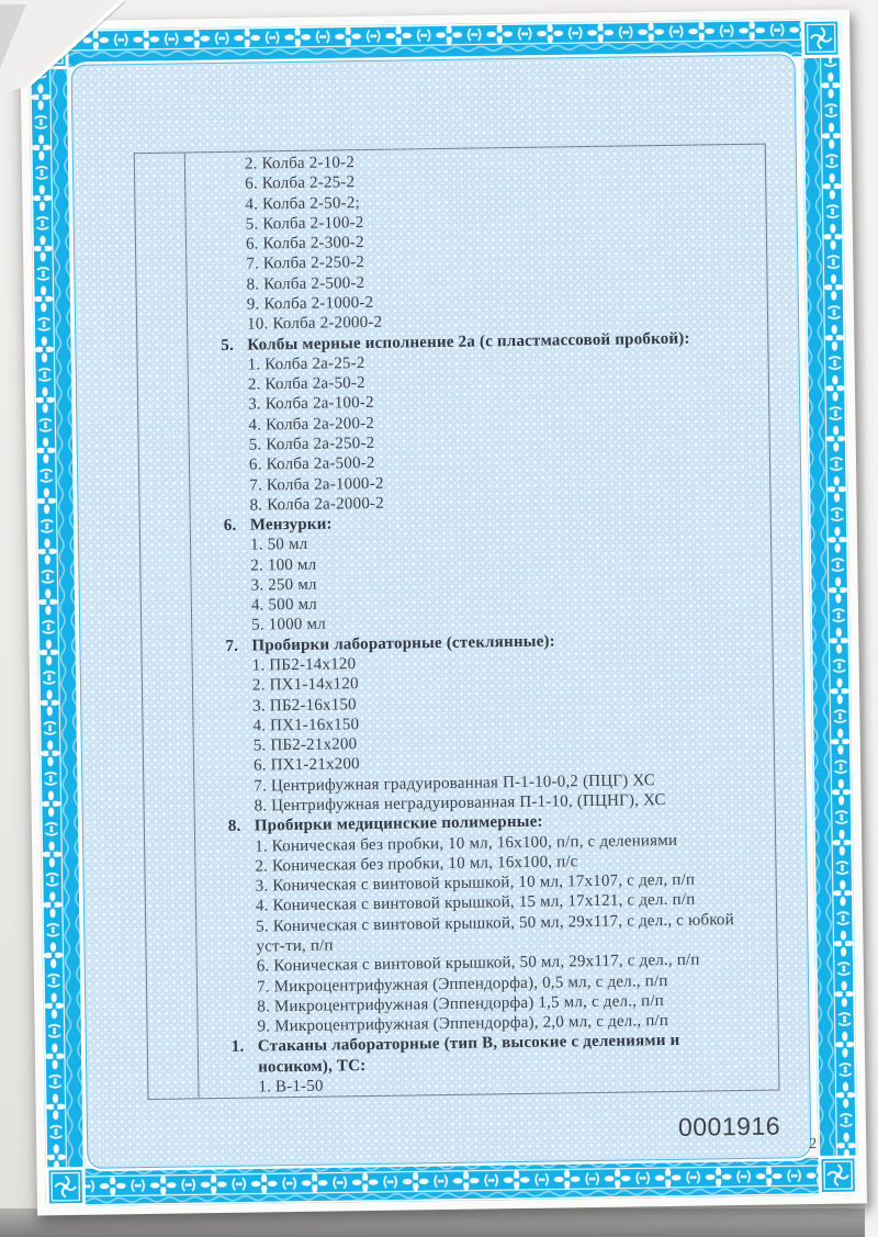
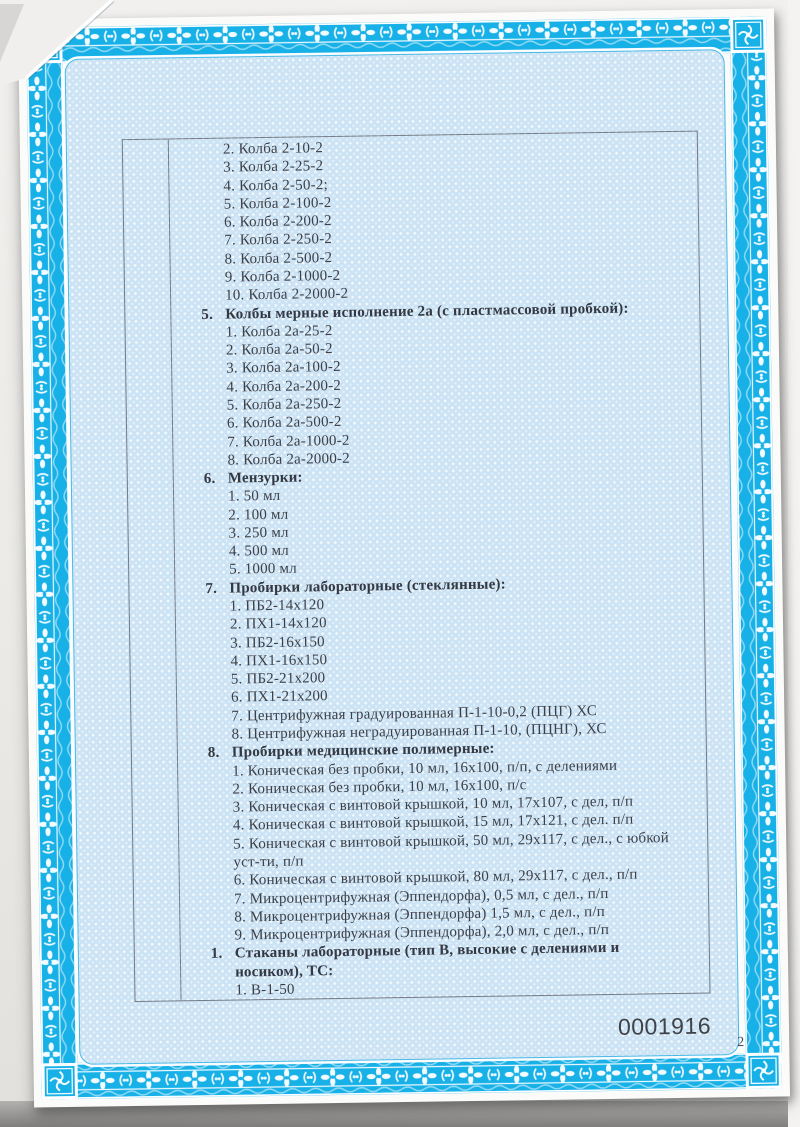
  2. Колба 2-10-2
- 6. Колба 2-25-2
+ 3. Колба 2-25-2
  4. Колба 2-50-2;
  5. Колба 2-100-2
- 6. Колба 2-300-2
+ 6. Колба 2-200-2
  7. Колба 2-250-2
  8. Колба 2-500-2
  9. Колба 2-1000-2
  10. Колба 2-2000-2
  5.
  Колбы мерные исполнение 2а (с пластмассовой пробкой):
  1. Колба 2а-25-2
  2. Колба 2а-50-2
  3. Колба 2а-100-2
  4. Колба 2а-200-2
  5. Колба 2а-250-2
  6. Колба 2а-500-2
  7. Колба 2а-1000-2
  8. Колба 2а-2000-2
  6.
  Мензурки:
  1. 50 мл
  2. 100 мл
  3. 250 мл
  4. 500 мл
  5. 1000 мл
  7.
  Пробирки лабораторные (стеклянные):
  1. ПБ2-14х120
  2. ПХ1-14х120
  3. ПБ2-16х150
  4. ПХ1-16х150
  5. ПБ2-21х200
  6. ПХ1-21х200
  7. Центрифужная градуированная П-1-10-0,2 (ПЦГ) ХС
  8. Центрифужная неградуированная П-1-10, (ПЦНГ), ХС
  8.
  Пробирки медицинские полимерные:
  1. Коническая без пробки, 10 мл, 16х100, п/п, с делениями
  2. Коническая без пробки, 10 мл, 16х100, п/с
  3. Коническая с винтовой крышкой, 10 мл, 17х107, с дел, п/п
  4. Коническая с винтовой крышкой, 15 мл, 17х121, с дел. п/п
  5. Коническая с винтовой крышкой, 50 мл, 29х117, с дел., с юбкой
  уст-ти, п/п
- 6. Коническая с винтовой крышкой, 50 мл, 29х117, с дел., п/п
+ 6. Коническая с винтовой крышкой, 80 мл, 29х117, с дел., п/п
  7. Микроцентрифужная (Эппендорфа), 0,5 мл, с дел., п/п
  8. Микроцентрифужная (Эппендорфа) 1,5 мл, с дел., п/п
  9. Микроцентрифужная (Эппендорфа), 2,0 мл, с дел., п/п
  1.
  Стаканы лабораторные (тип В, высокие с делениями и
  носиком), ТС:
  1. В-1-50
  0001916
  2
